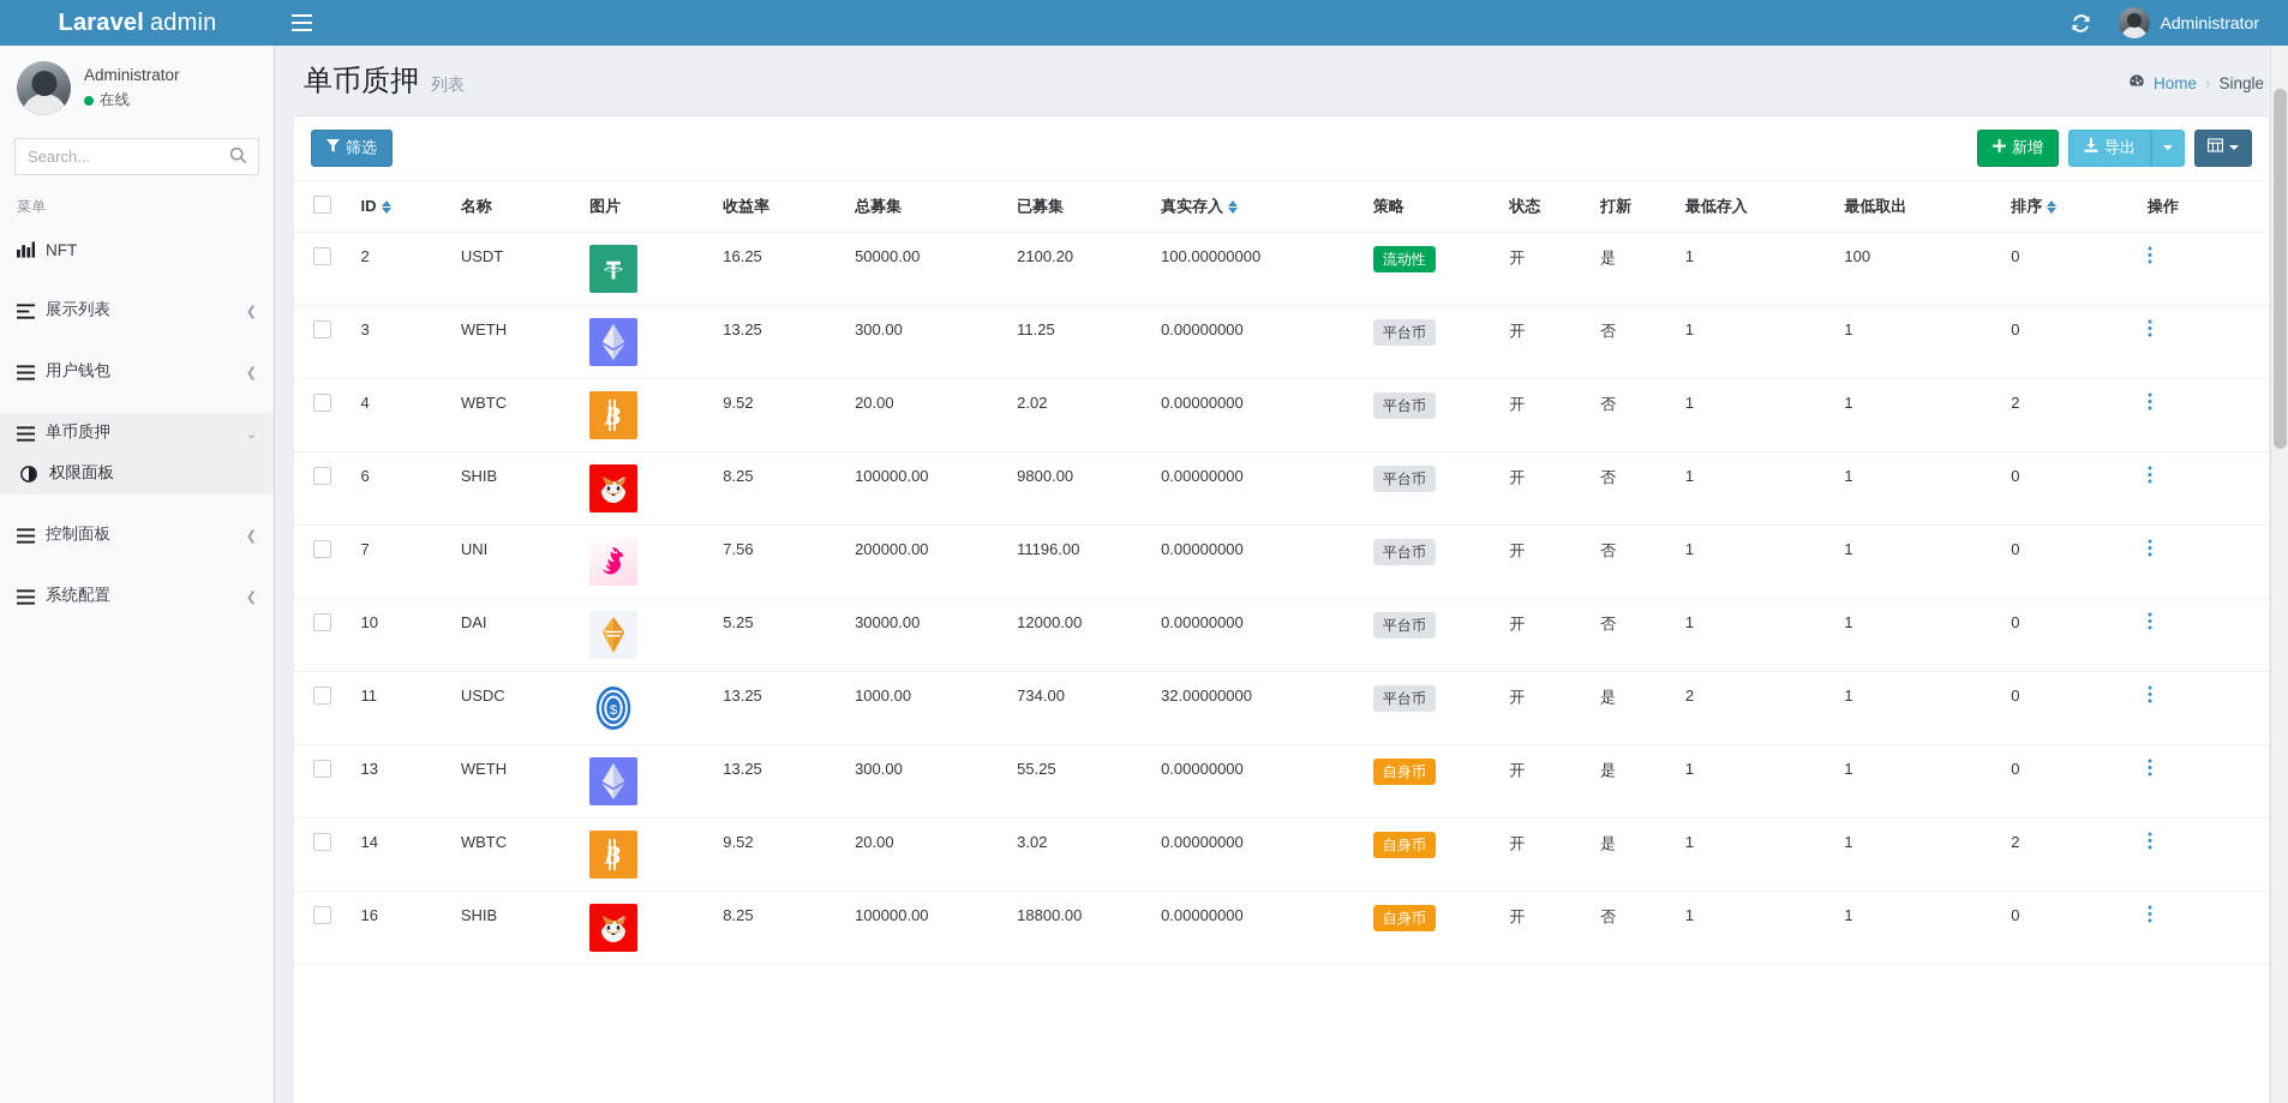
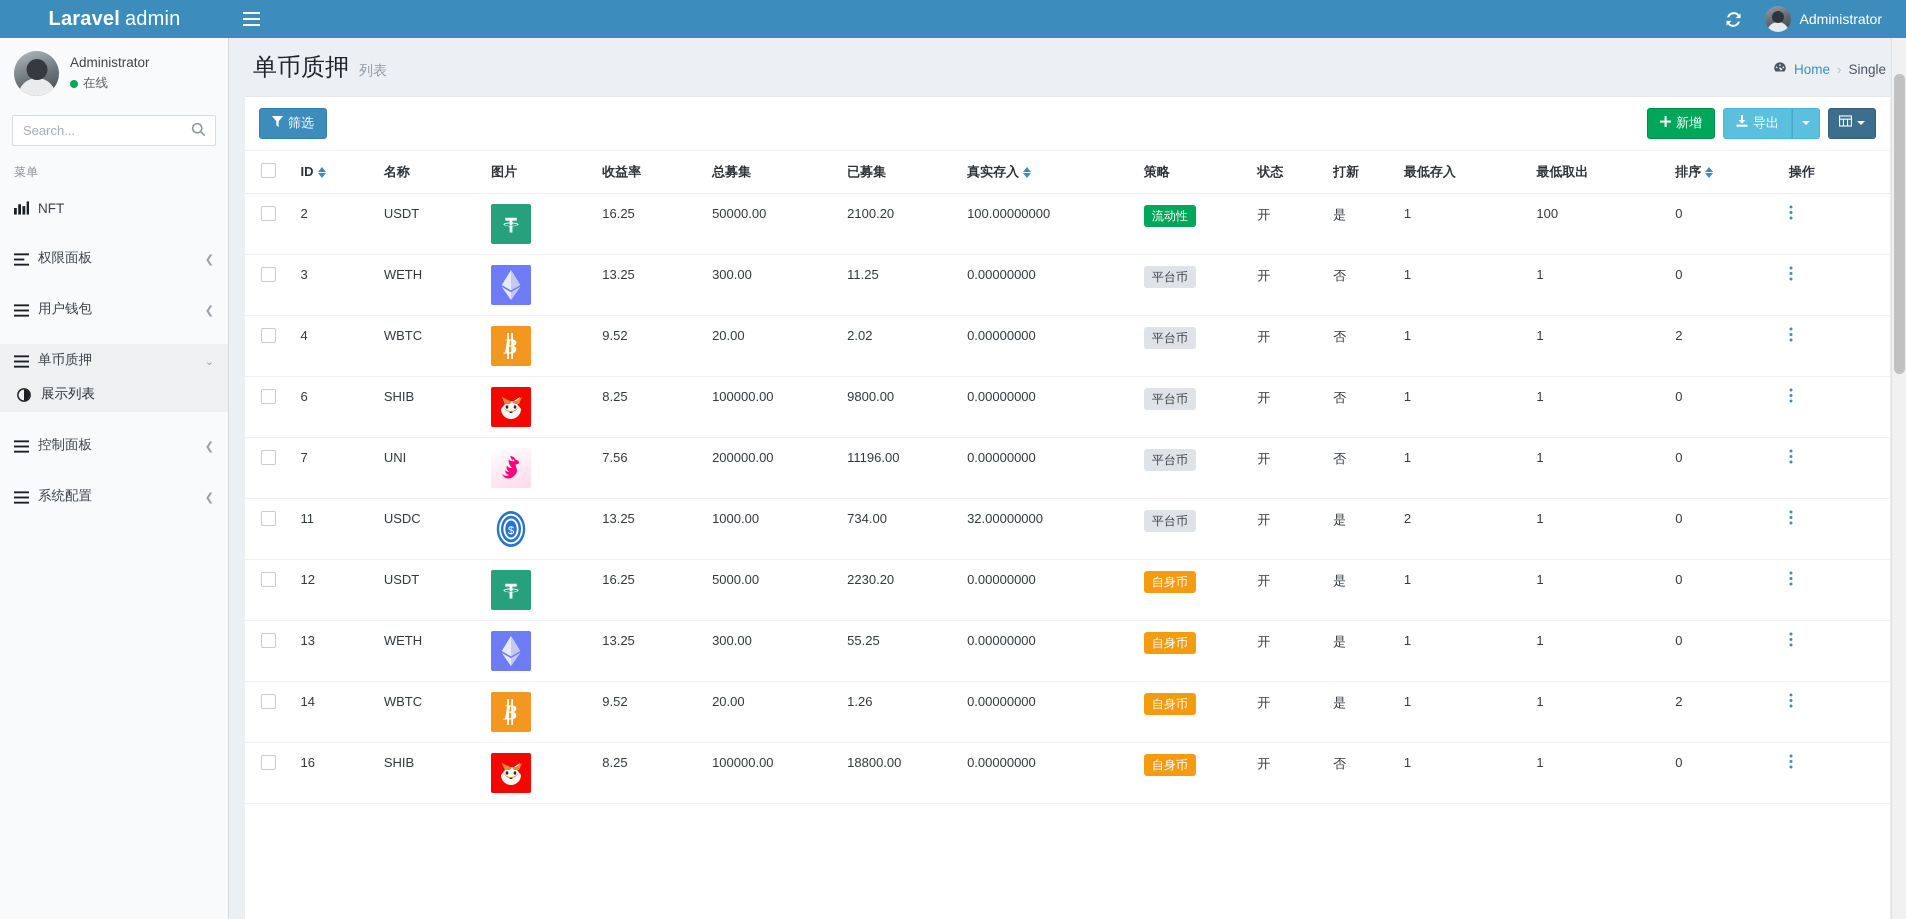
  Laravel
  admin
  Administrator
  Administrator
  在线
  Search...
  菜单
  NFT
- 展示列表
+ 权限面板
  ❮
  用户钱包
  ❮
  单币质押
  ⌄
- 权限面板
+ 展示列表
  控制面板
  ❮
  系统配置
  ❮
  单币质押
  列表
  Home
  ›
  Single
  筛选
  新增
  导出
  	ID	名称	图片	收益率	总募集	已募集	真实存入	策略	状态	打新	最低存入	最低取出	排序	操作
  	2	USDT		16.25	50000.00	2100.20	100.00000000	流动性	开	是	1	100	0
  	3	WETH		13.25	300.00	11.25	0.00000000	平台币	开	否	1	1	0
  	4	WBTC	B	9.52	20.00	2.02	0.00000000	平台币	开	否	1	1	2
  	6	SHIB		8.25	100000.00	9800.00	0.00000000	平台币	开	否	1	1	0
  	7	UNI		7.56	200000.00	11196.00	0.00000000	平台币	开	否	1	1	0
- 	10	DAI		5.25	30000.00	12000.00	0.00000000	平台币	开	否	1	1	0
  	11	USDC	$	13.25	1000.00	734.00	32.00000000	平台币	开	是	2	1	0
+ 	12	USDT		16.25	5000.00	2230.20	0.00000000	自身币	开	是	1	1	0
  	13	WETH		13.25	300.00	55.25	0.00000000	自身币	开	是	1	1	0
- 	14	WBTC	B	9.52	20.00	3.02	0.00000000	自身币	开	是	1	1	2
+ 	14	WBTC	B	9.52	20.00	1.26	0.00000000	自身币	开	是	1	1	2
  	16	SHIB		8.25	100000.00	18800.00	0.00000000	自身币	开	否	1	1	0
